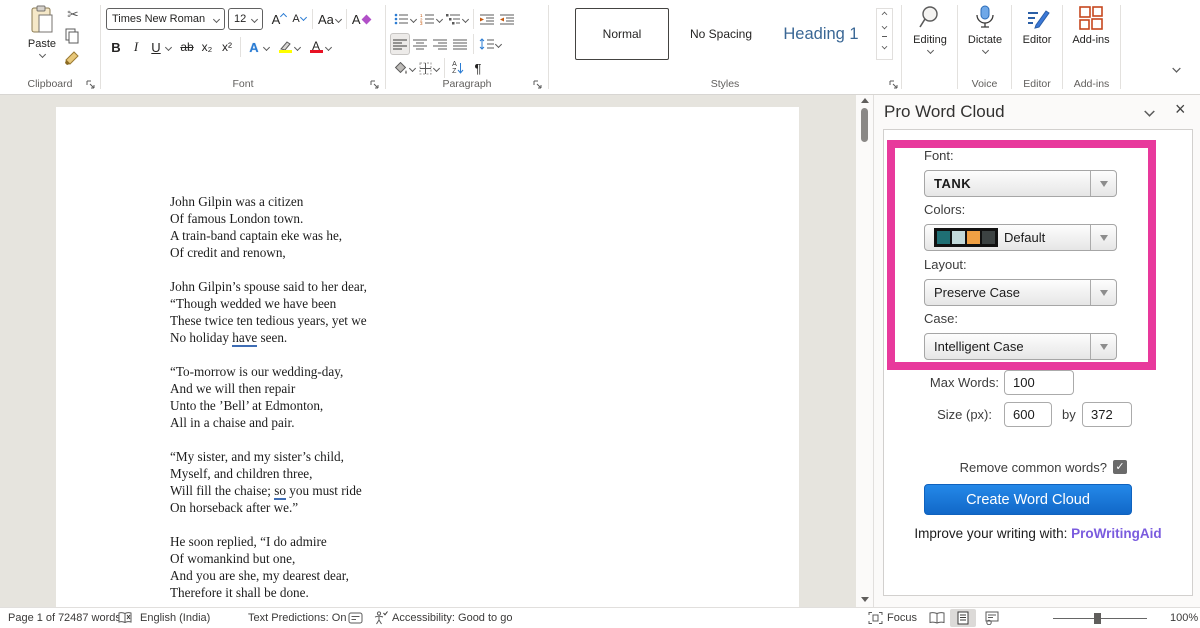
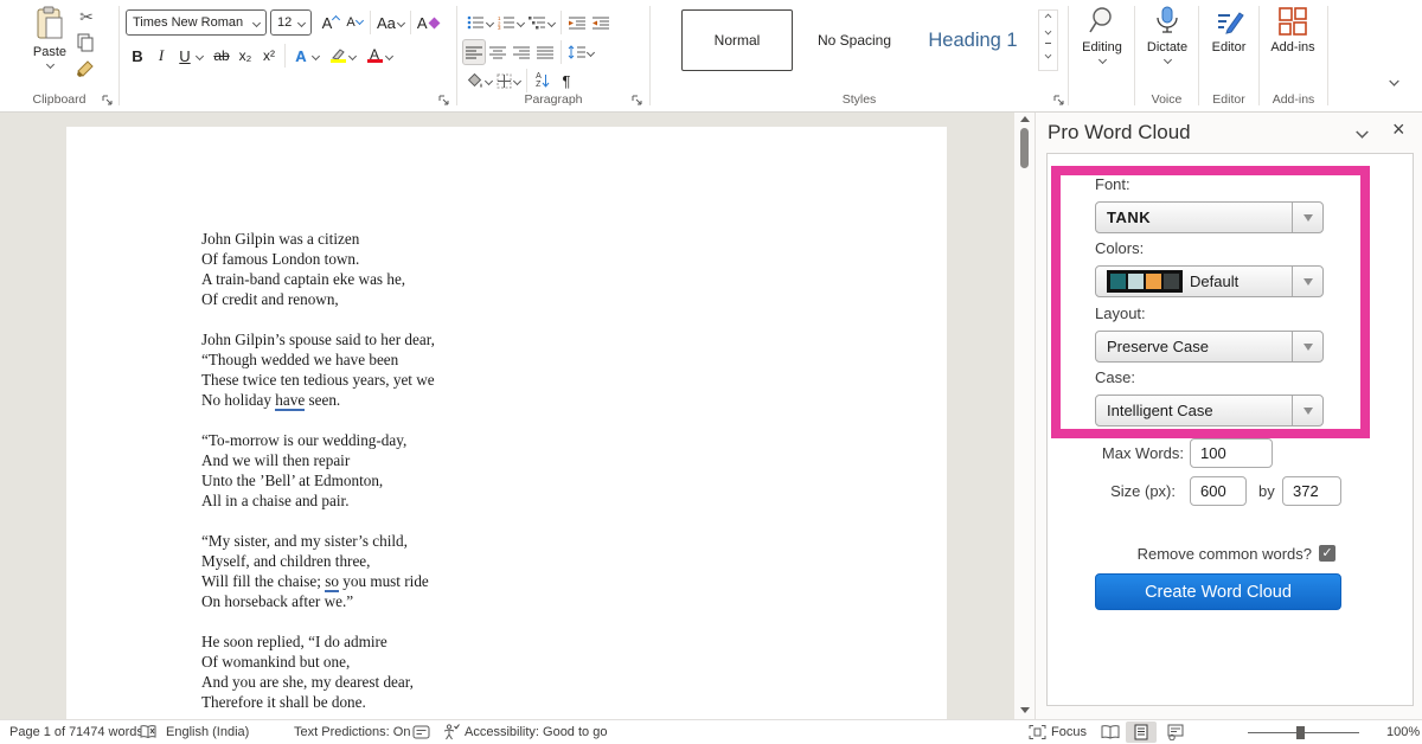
  Paste
  ✂
  Clipboard
  Times New Roman
  12
  A
  A
  Aa
  A
  B
  I
  U
  ab
  x₂
  x²
  A
  A
- Font
  ¶
  Paragraph
  Normal
  No Spacing
  Heading 1
  Styles
  Editing
  Dictate
  Voice
  Editor
  Editor
  Add-ins
  Add-ins
  John Gilpin was a citizen
  Of famous London town.
  A train-band captain eke was he,
  Of credit and renown,
  John Gilpin’s spouse said to her dear,
  “Though wedded we have been
  These twice ten tedious years, yet we
  No holiday have seen.
  “To-morrow is our wedding-day,
  And we will then repair
  Unto the ’Bell’ at Edmonton,
  All in a chaise and pair.
  “My sister, and my sister’s child,
  Myself, and children three,
  Will fill the chaise; so you must ride
  On horseback after we.”
  He soon replied, “I do admire
  Of womankind but one,
  And you are she, my dearest dear,
  Therefore it shall be done.
  Pro Word Cloud
  ×
  Font:
  TANK
  Colors:
  Default
  Layout:
  Preserve Case
  Case:
  Intelligent Case
  Max Words:
  100
  Size (px):
  600
  by
  372
  Remove common words?
  ✓
  Create Word Cloud
- Improve your writing with: ProWritingAid
  Page 1 of 7
- 2487 words
+ 1474 words
  English (India)
  Text Predictions: On
  Accessibility: Good to go
  Focus
  100%
